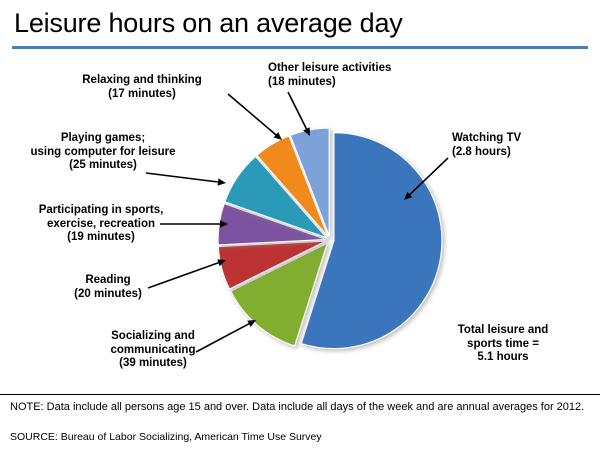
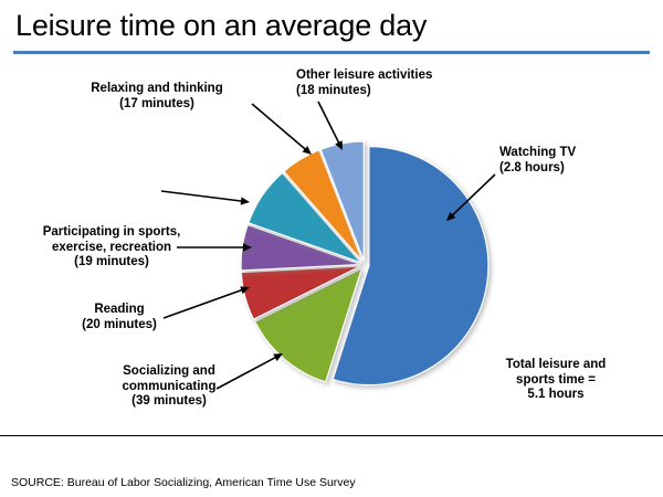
- Leisure hours on an average day
+ Leisure time on an average day
  Relaxing and thinking
  (17 minutes)
  Other leisure activities
  (18 minutes)
- Playing games;
- using computer for leisure
- (25 minutes)
  Participating in sports,
  exercise, recreation
  (19 minutes)
  Reading
  (20 minutes)
  Socializing and
  communicating
  (39 minutes)
  Watching TV
  (2.8 hours)
  Total leisure and
  sports time =
  5.1 hours
- NOTE: Data include all persons age 15 and over. Data include all days of the week and are annual averages for 2012.
  SOURCE: Bureau of Labor Socializing, American Time Use Survey
